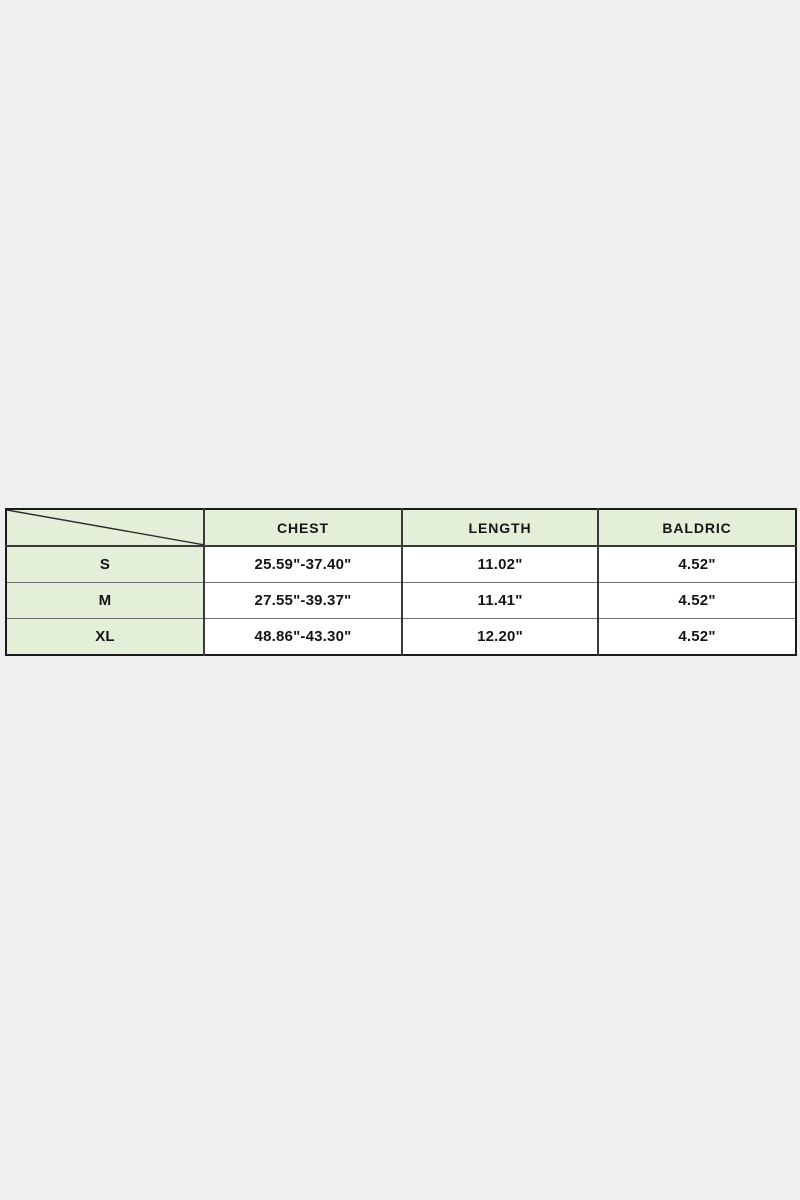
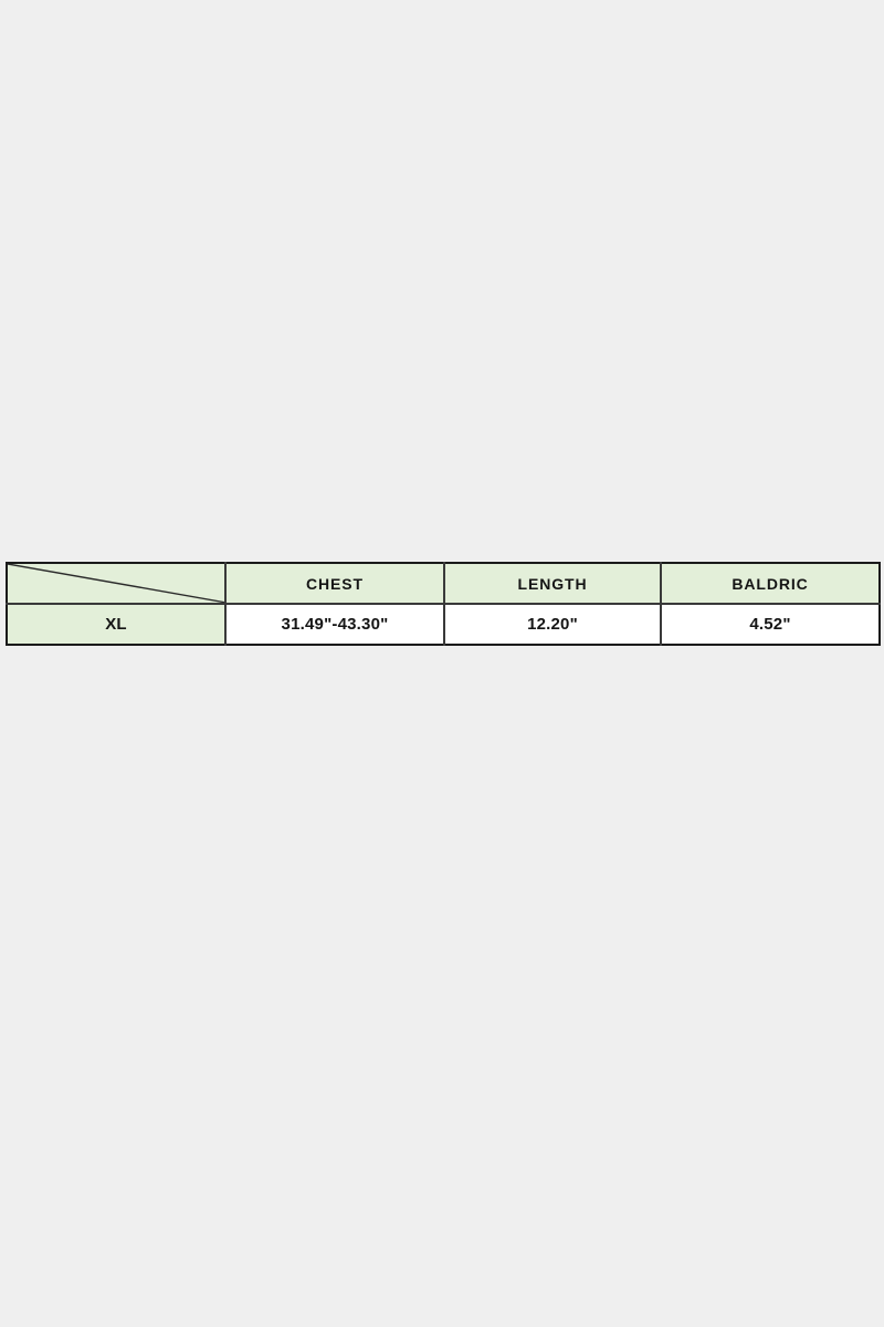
  	CHEST	LENGTH	BALDRIC
- S	25.59"-37.40"	11.02"	4.52"
- M	27.55"-39.37"	11.41"	4.52"
- XL	48.86"-43.30"	12.20"	4.52"
+ XL	31.49"-43.30"	12.20"	4.52"
